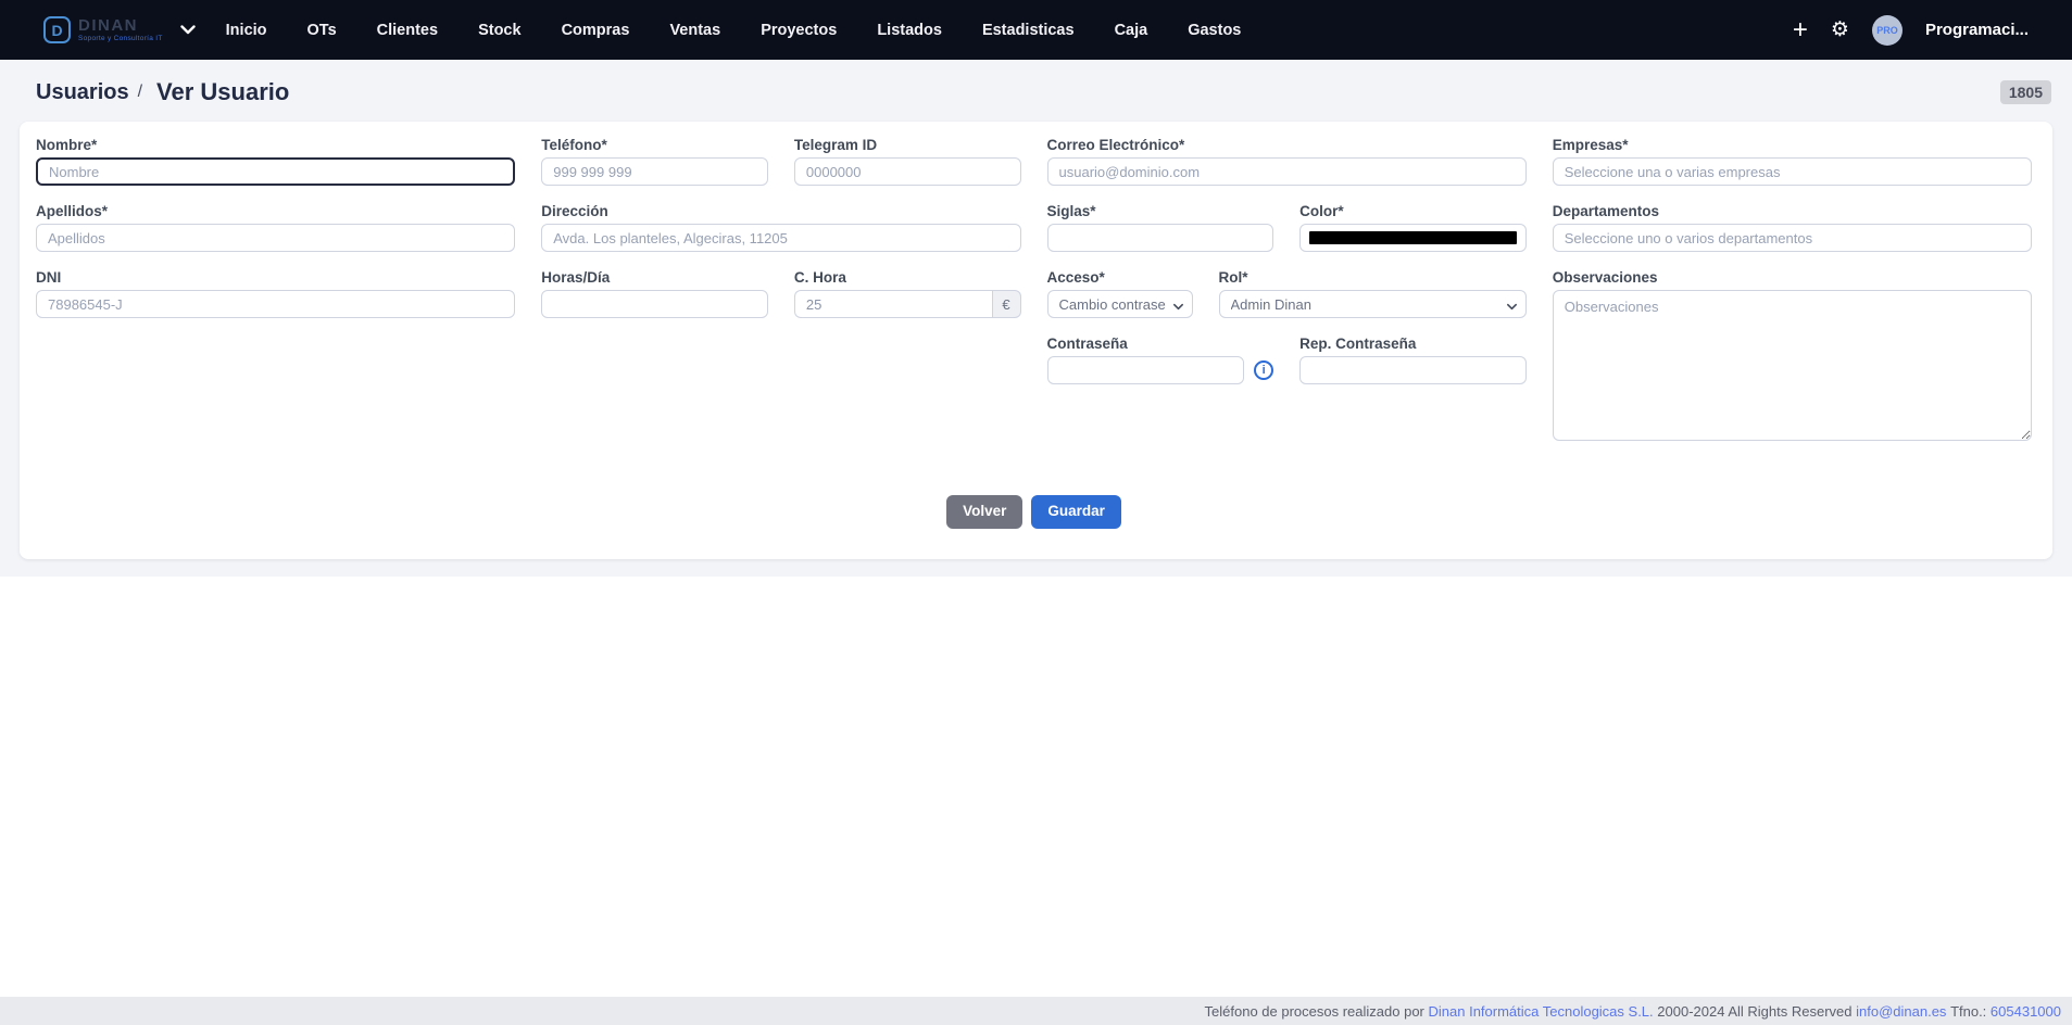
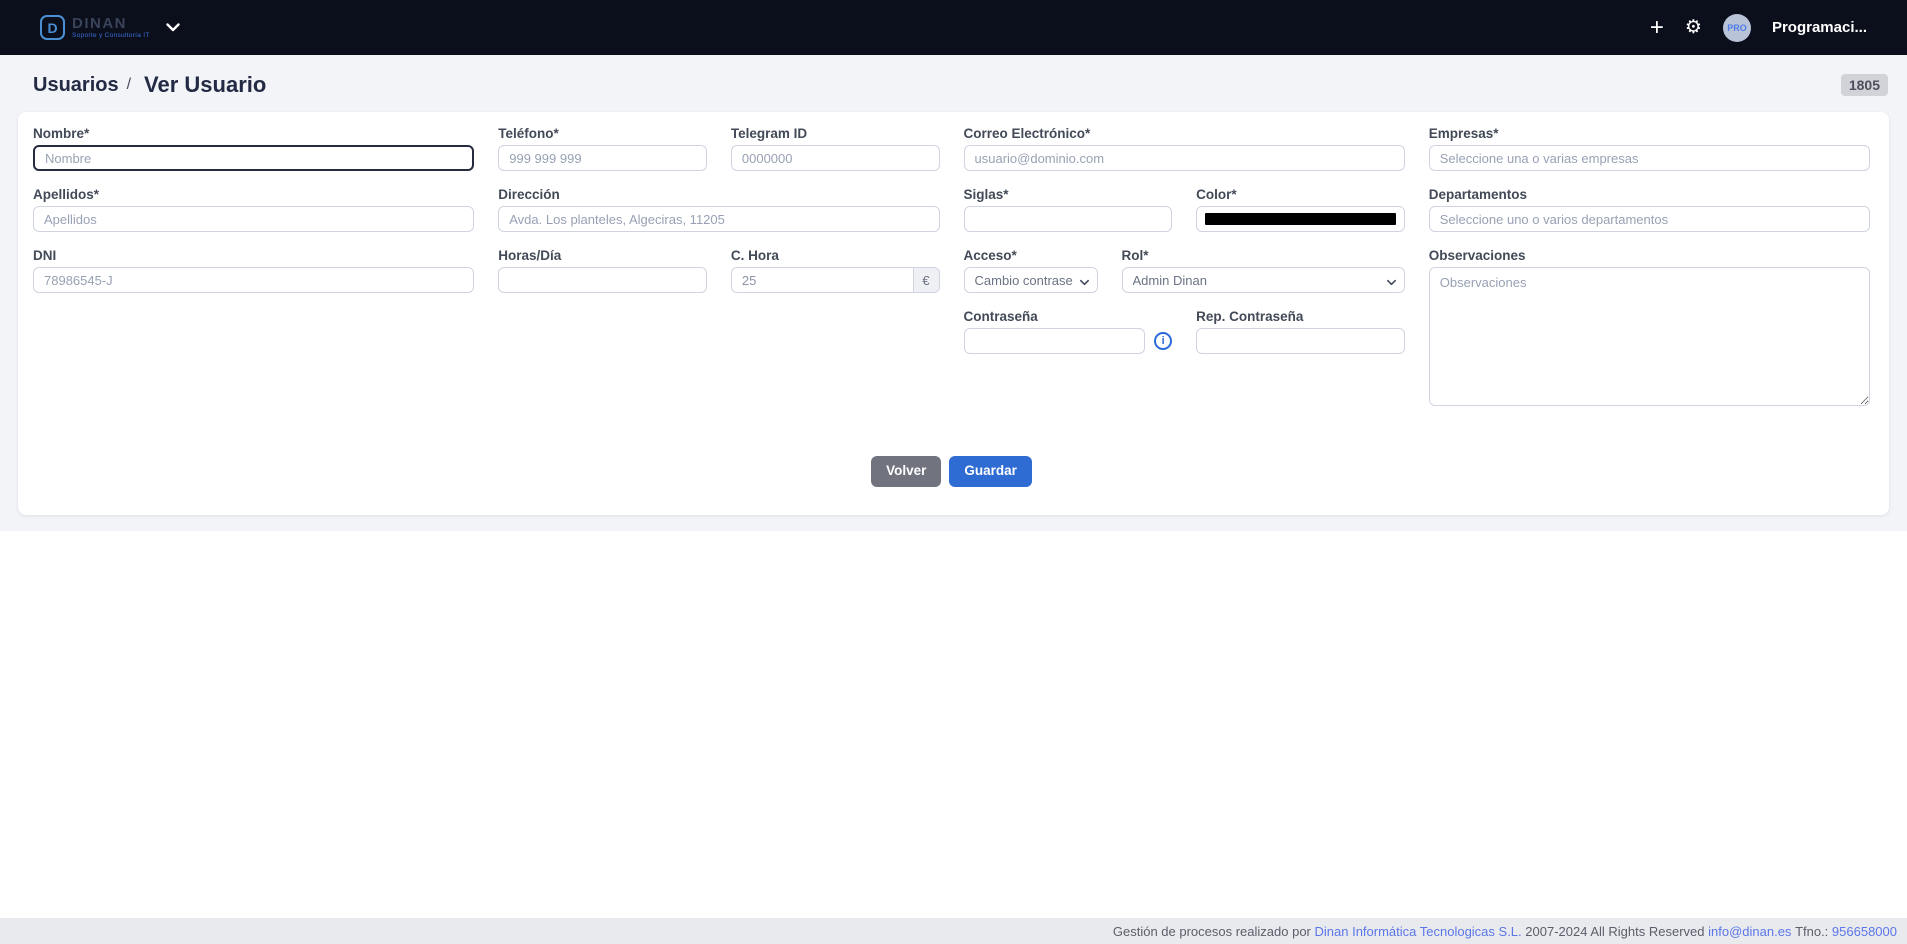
  D
  DINAN
- Inicio
- OTs
- Clientes
- Stock
- Compras
- Ventas
- Proyectos
- Listados
- Estadisticas
- Caja
- Gastos
  +
  ⚙
  PRO
  Programaci...
  Usuarios
  /
  Ver Usuario
  1805
  Nombre*
  Nombre
  Apellidos*
  Apellidos
  DNI
  78986545-J
  Teléfono*
  999 999 999
  Telegram ID
  0000000
  Dirección
  Avda. Los planteles, Algeciras, 11205
  Horas/Día
  C. Hora
  25
  €
  Correo Electrónico*
  usuario@dominio.com
  Siglas*
  Color*
  Acceso*
  Cambio contrase
  Rol*
  Admin Dinan
  Contraseña
  i
  Rep. Contraseña
  Empresas*
  Seleccione una o varias empresas
  Departamentos
  Seleccione uno o varios departamentos
  Observaciones
  Observaciones
  Volver
  Guardar
- Teléfono de procesos realizado por
+ Gestión de procesos realizado por
  Dinan Informática Tecnologicas S.L.
- 2000-2024 All Rights Reserved
+ 2007-2024 All Rights Reserved
  info@dinan.es
  Tfno.:
- 605431000
+ 956658000
